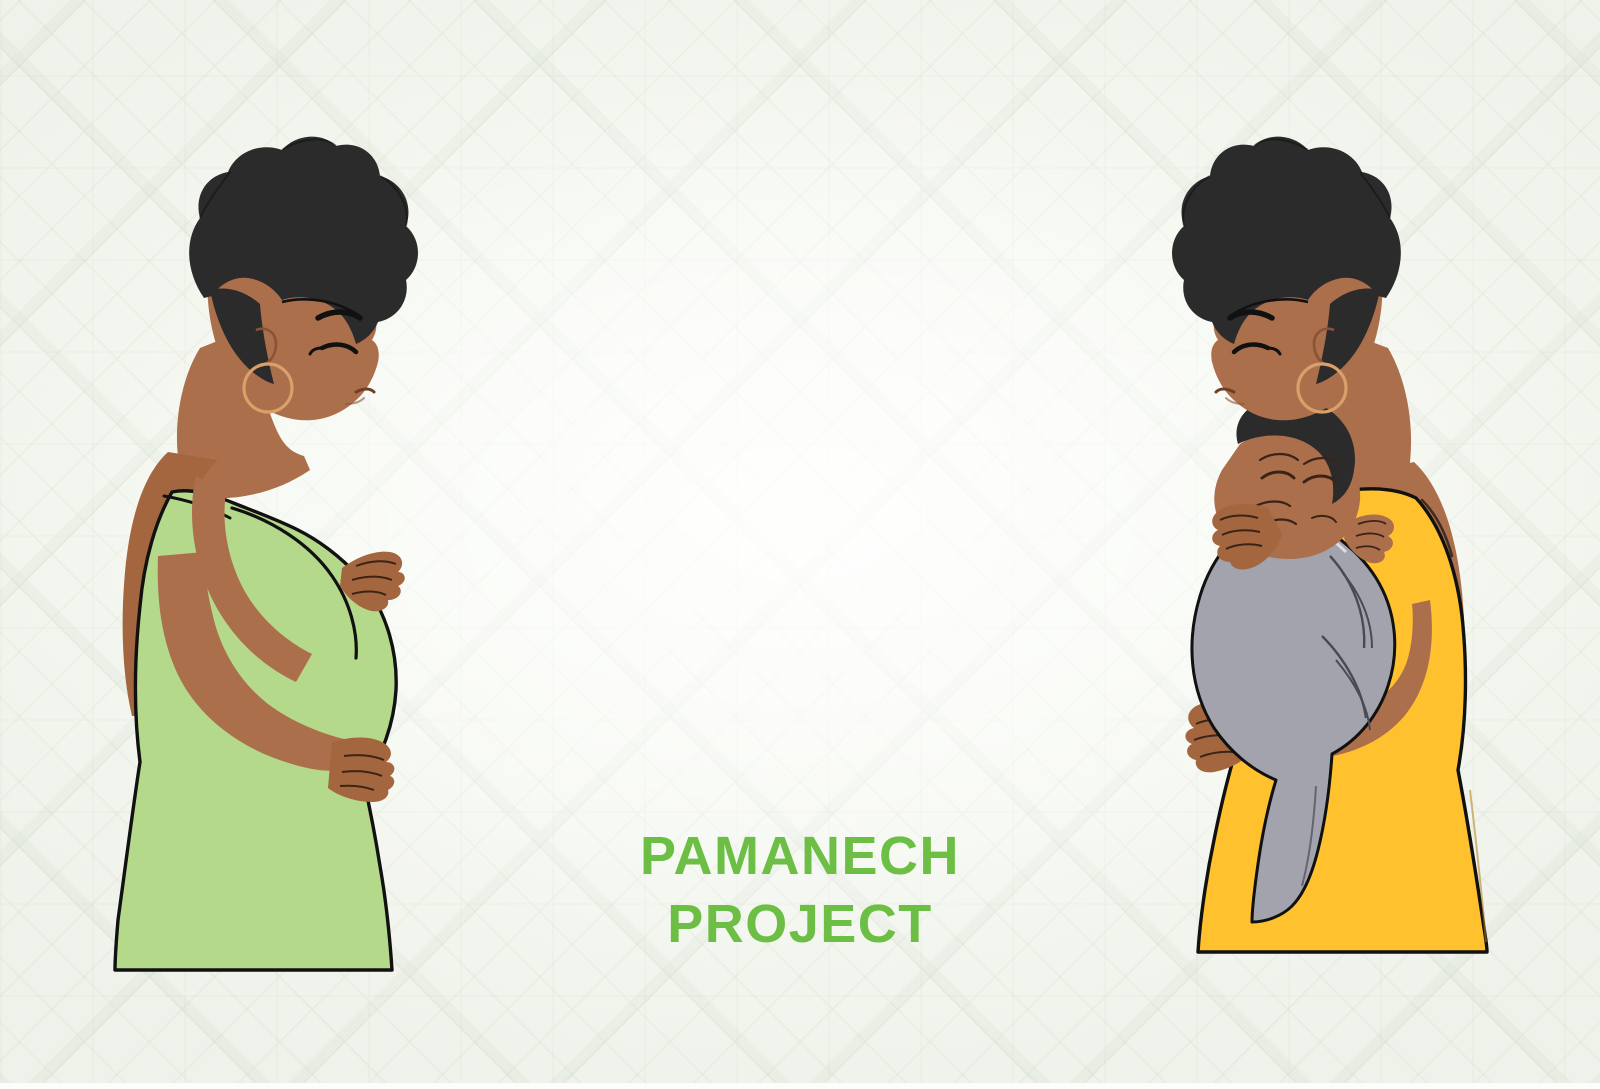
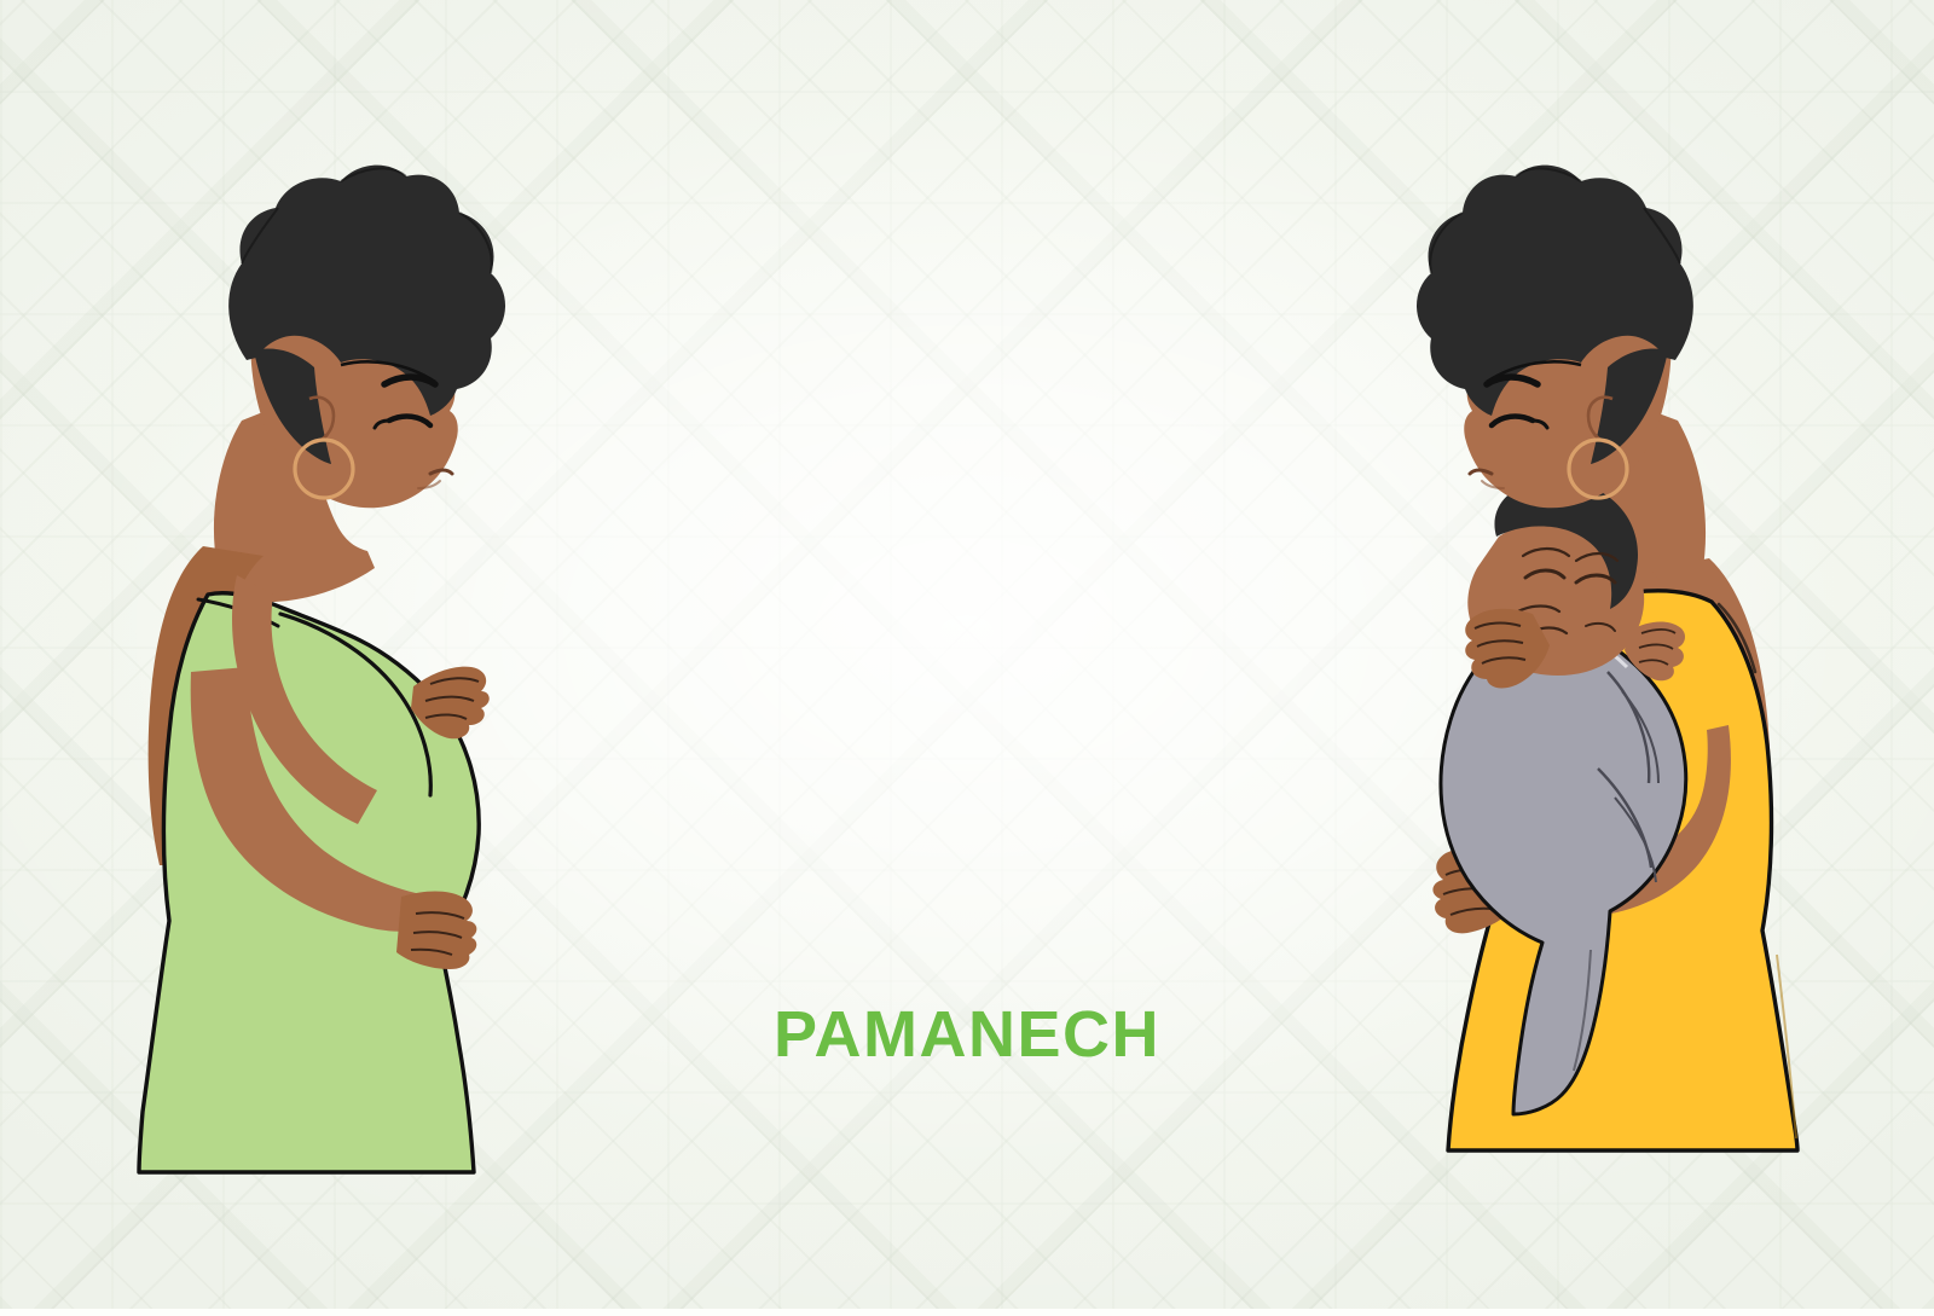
  PAMANECH
- PROJECT
